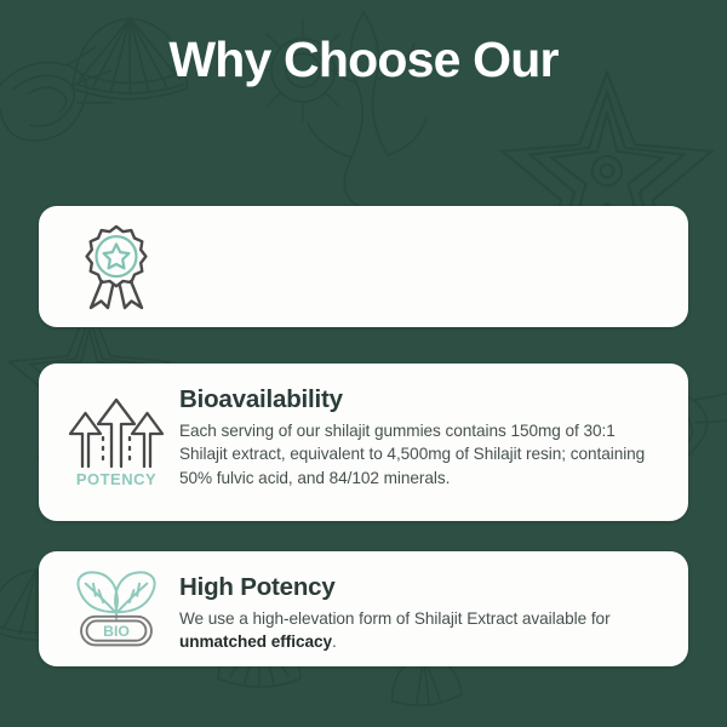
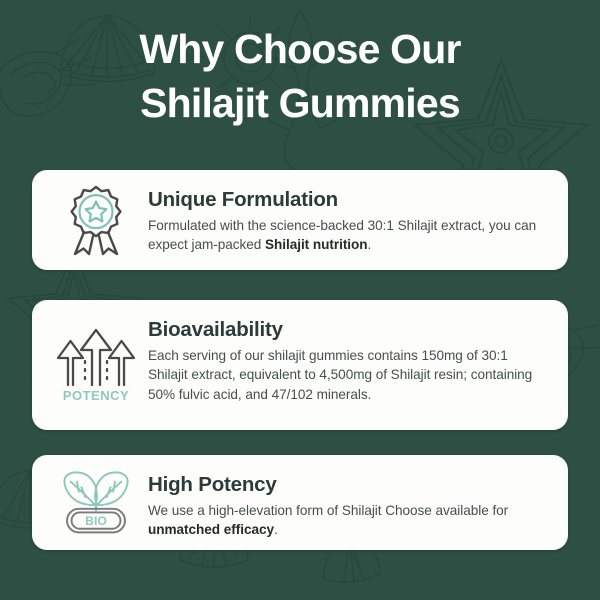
  Why Choose Our
+ Shilajit Gummies
+ Unique Formulation
+ Formulated with the science-backed 30:1 Shilajit extract, you can expect jam-packed Shilajit nutrition.
  POTENCY
  Bioavailability
- Each serving of our shilajit gummies contains 150mg of 30:1 Shilajit extract, equivalent to 4,500mg of Shilajit resin; containing 50% fulvic acid, and 84/102 minerals.
+ Each serving of our shilajit gummies contains 150mg of 30:1 Shilajit extract, equivalent to 4,500mg of Shilajit resin; containing 50% fulvic acid, and 47/102 minerals.
  BIO
  High Potency
- We use a high-elevation form of Shilajit Extract available for unmatched efficacy.
+ We use a high-elevation form of Shilajit Choose available for unmatched efficacy.
